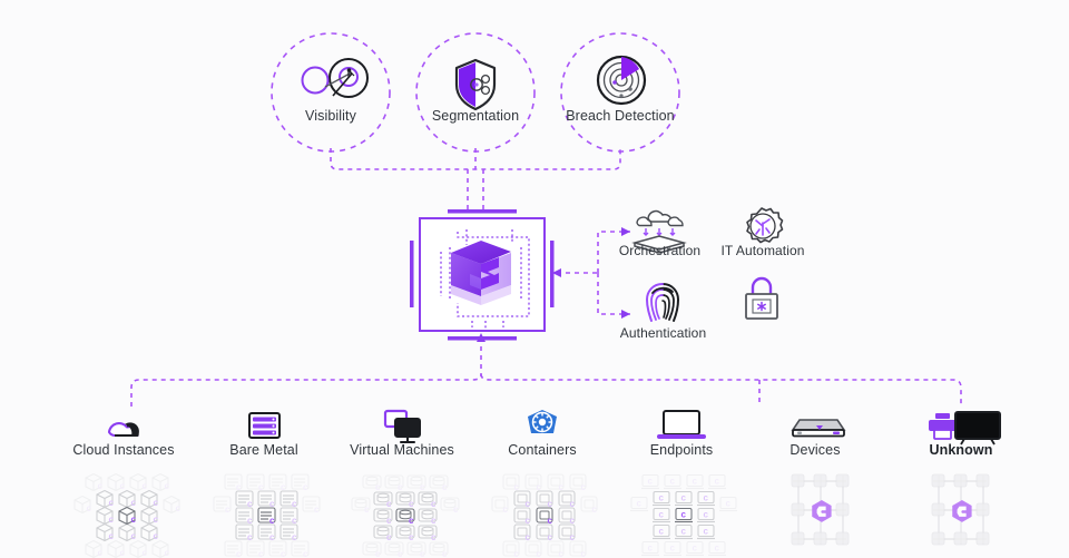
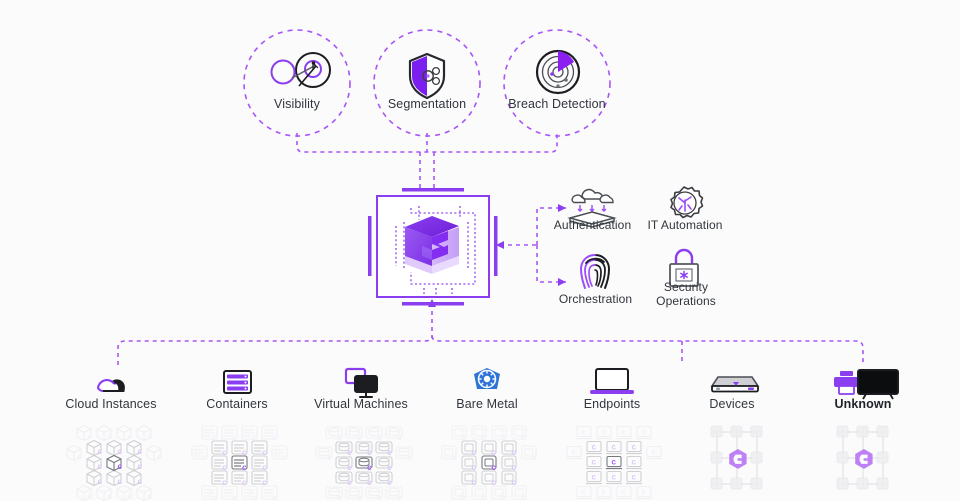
  Visibility
  Segmentation
  Breach Detection
- Orchestration
+ Authentication
  IT Automation
- Authentication
+ Orchestration
+ Security
+ Operations
  Cloud Instances
- Bare Metal
+ Containers
  Virtual Machines
- Containers
+ Bare Metal
  Endpoints
  Devices
  Unknown
